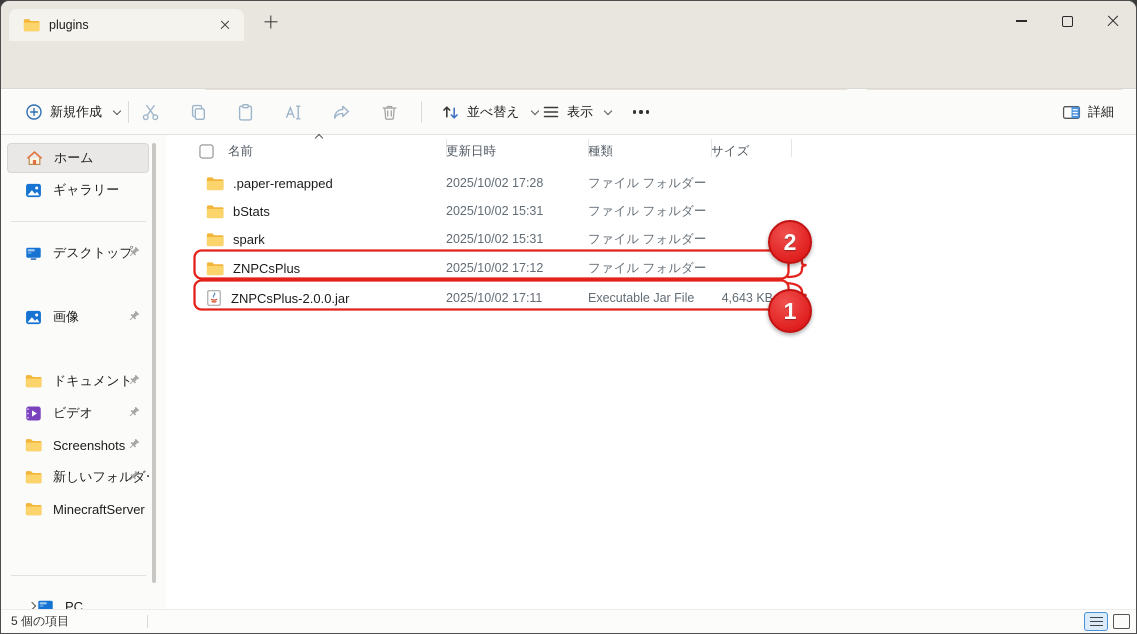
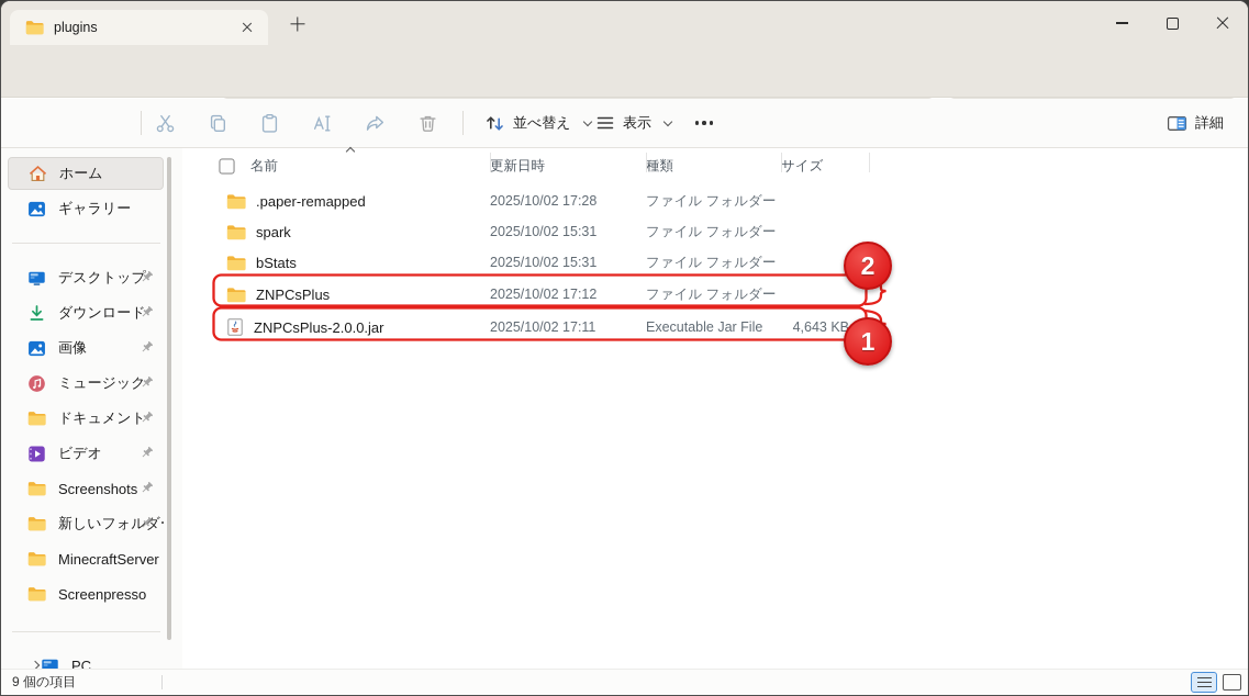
  plugins
- 新規作成
  並べ替え
  表示
  詳細
  ホーム
  ギャラリー
  デスクトップ
+ ダウンロード
  画像
+ ミュージック
  ドキュメント
  ビデオ
  Screenshots
  新しいフォルダ
  MinecraftServer
+ Screenpresso
  PC
  名前
  更新日時
  種類
  サイズ
  .paper-remapped
  2025/10/02 17:28
  ファイル フォルダー
- bStats
+ spark
  2025/10/02 15:31
  ファイル フォルダー
- spark
+ bStats
  2025/10/02 15:31
  ファイル フォルダー
  ZNPCsPlus
  2025/10/02 17:12
  ファイル フォルダー
  ZNPCsPlus-2.0.0.jar
  2025/10/02 17:11
  Executable Jar File
  4,643 KB
- 5 個の項目
+ 9 個の項目
  2
  1
